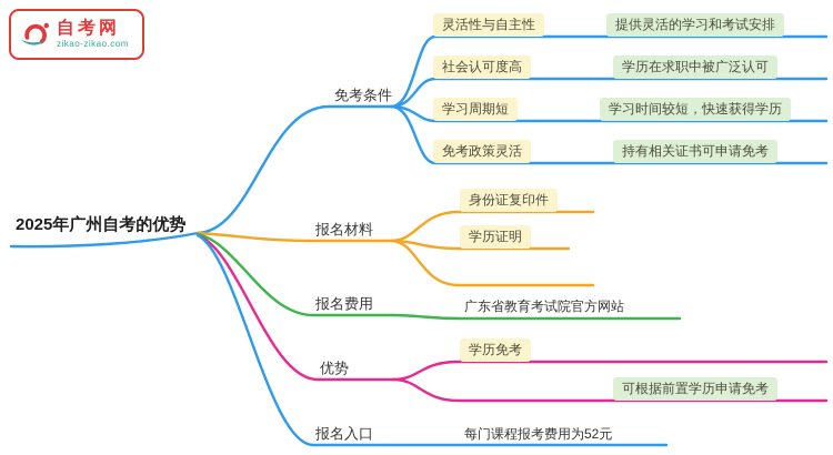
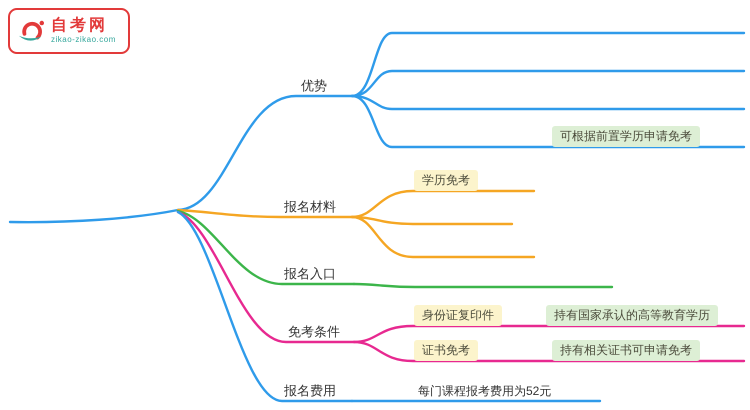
  自考网
  zikao-zikao.com
- 2025年广州自考的优势
- 免考条件
+ 优势
  报名材料
- 报名费用
+ 报名入口
- 优势
+ 免考条件
- 报名入口
+ 报名费用
- 灵活性与自主性
- 提供灵活的学习和考试安排
- 社会认可度高
- 学历在求职中被广泛认可
- 学习周期短
- 学习时间较短，快速获得学历
- 免考政策灵活
- 持有相关证书可申请免考
+ 可根据前置学历申请免考
- 身份证复印件
+ 学历免考
- 学历证明
- 广东省教育考试院官方网站
- 学历免考
+ 身份证复印件
+ 持有国家承认的高等教育学历
+ 证书免考
- 可根据前置学历申请免考
+ 持有相关证书可申请免考
  每门课程报考费用为52元
